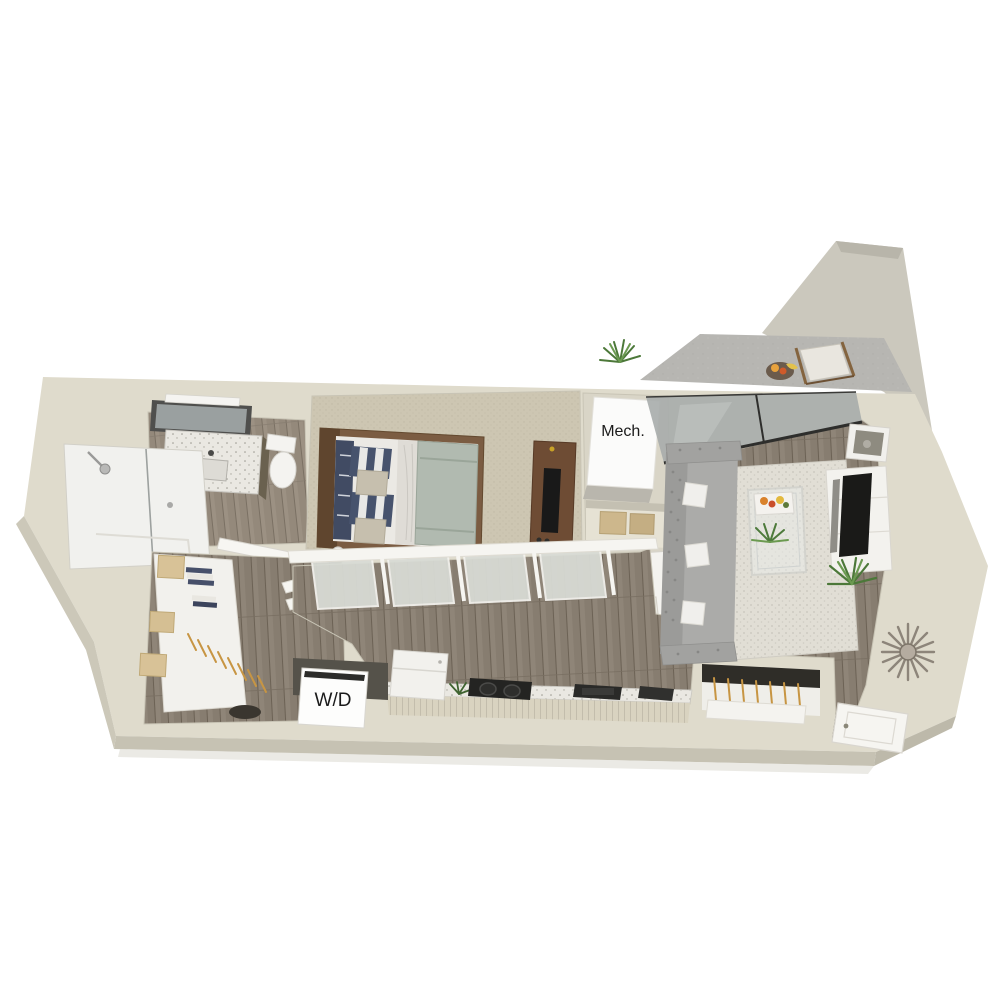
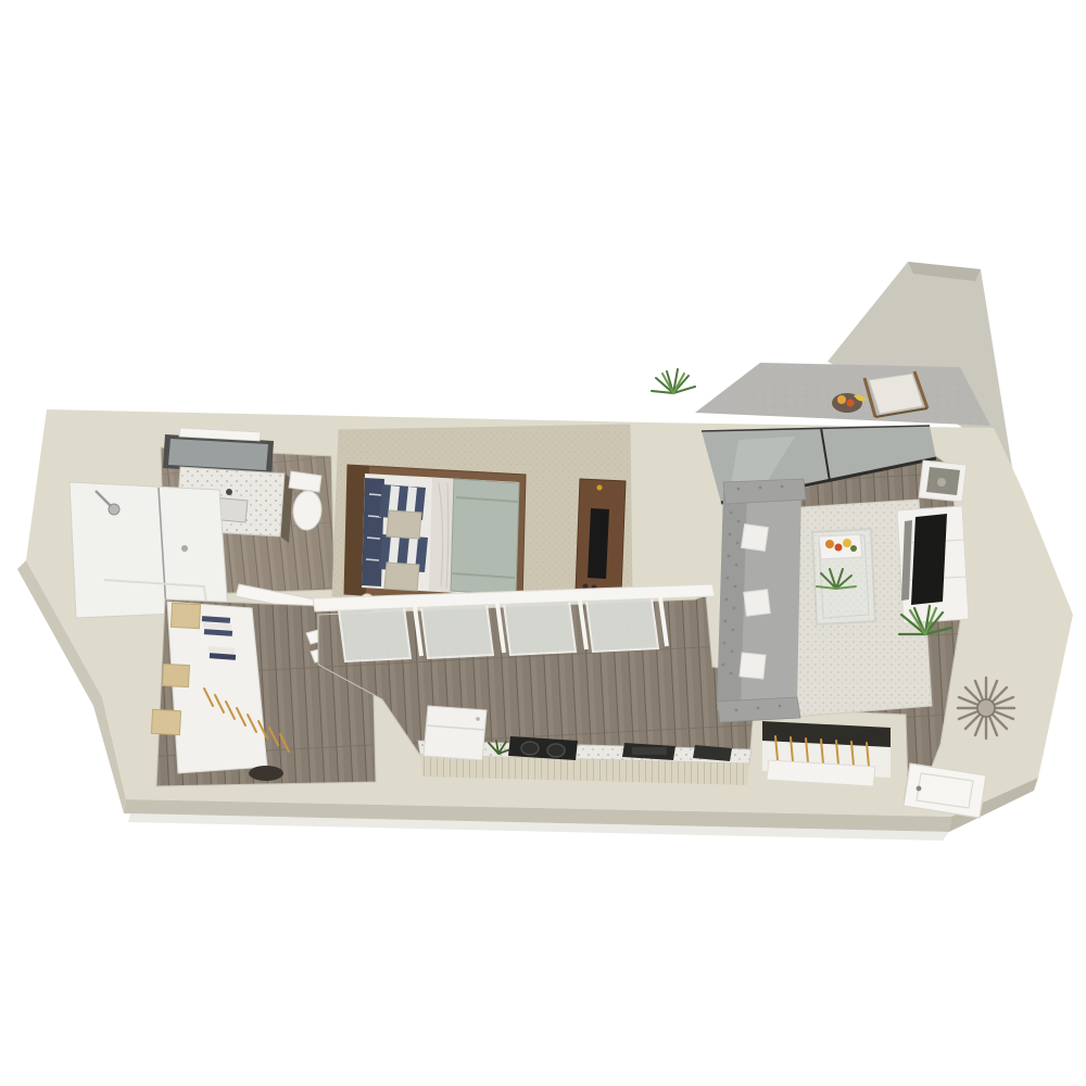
- Mech.
- W/D
